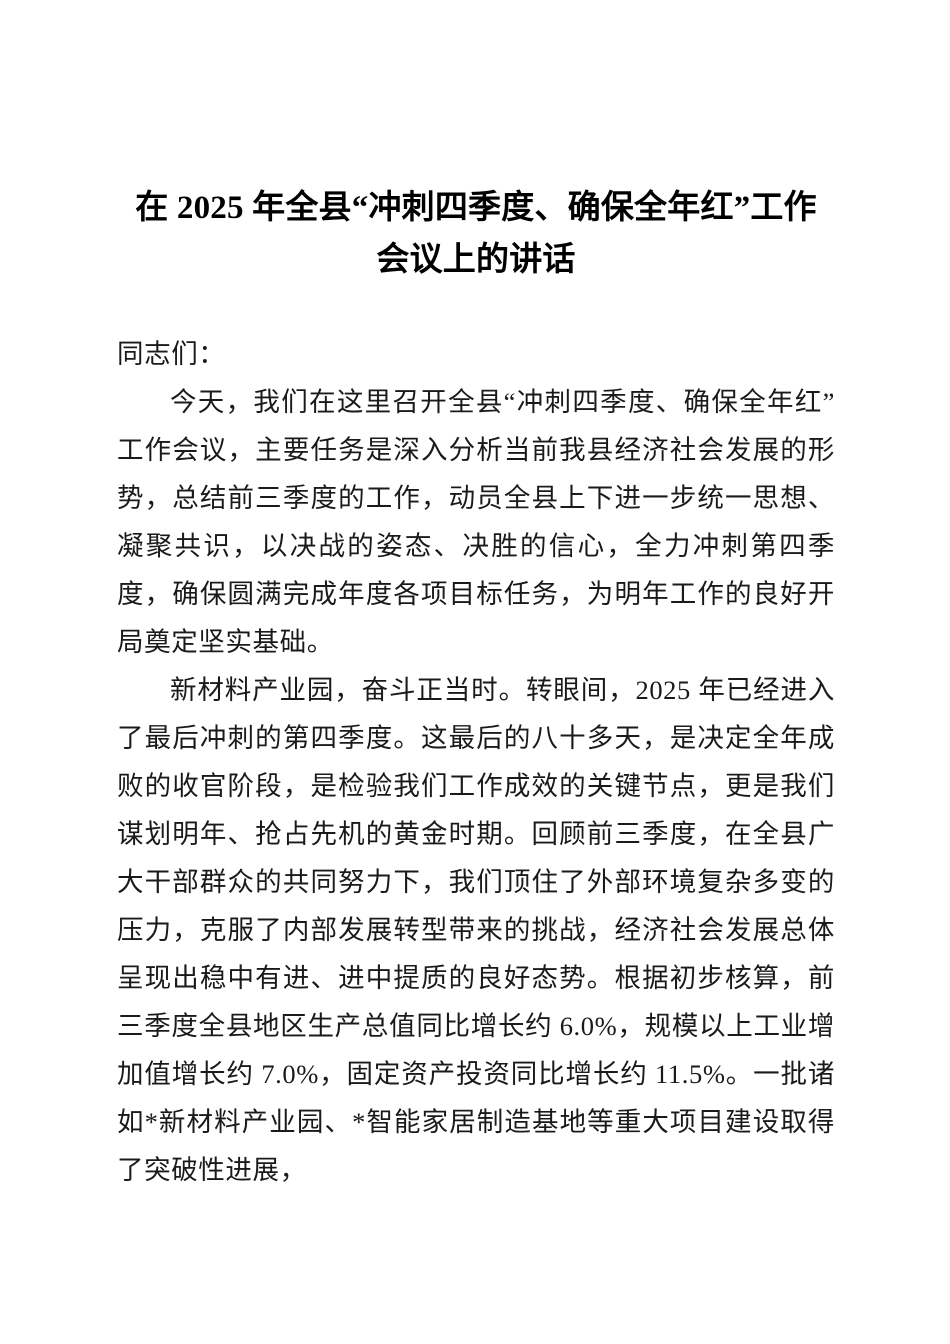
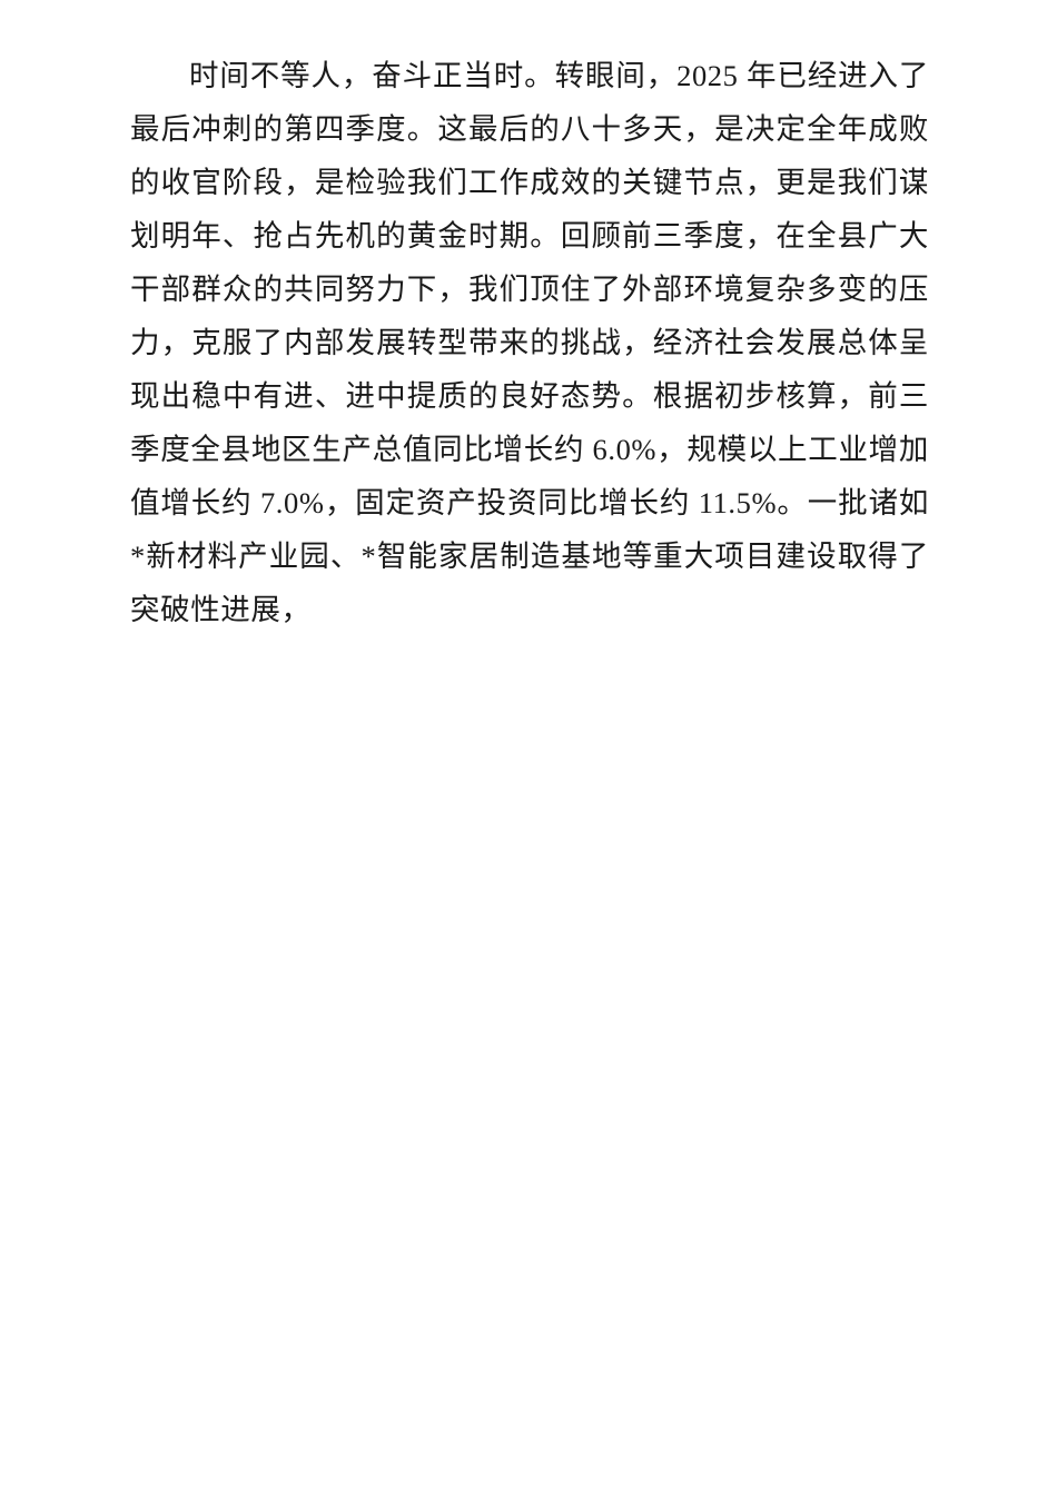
- 在 2025 年全县“冲刺四季度、确保全年红”工作
- 会议上的讲话
- 同志们：
- 今天，我们在这里召开全县“冲刺四季度、确保全年红”工作会议，主要任务是深入分析当前我县经济社会发展的形势，总结前三季度的工作，动员全县上下进一步统一思想、凝聚共识，以决战的姿态、决胜的信心，全力冲刺第四季度，确保圆满完成年度各项目标任务，为明年工作的良好开局奠定坚实基础。
- 新材料产业园，奋斗正当时。转眼间，2025 年已经进入了最后冲刺的第四季度。这最后的八十多天，是决定全年成败的收官阶段，是检验我们工作成效的关键节点，更是我们谋划明年、抢占先机的黄金时期。回顾前三季度，在全县广大干部群众的共同努力下，我们顶住了外部环境复杂多变的压力，克服了内部发展转型带来的挑战，经济社会发展总体呈现出稳中有进、进中提质的良好态势。根据初步核算，前三季度全县地区生产总值同比增长约 6.0%，规模以上工业增加值增长约 7.0%，固定资产投资同比增长约 11.5%。一批诸如*新材料产业园、*智能家居制造基地等重大项目建设取得了突破性进展，
+ 时间不等人，奋斗正当时。转眼间，2025 年已经进入了最后冲刺的第四季度。这最后的八十多天，是决定全年成败的收官阶段，是检验我们工作成效的关键节点，更是我们谋划明年、抢占先机的黄金时期。回顾前三季度，在全县广大干部群众的共同努力下，我们顶住了外部环境复杂多变的压力，克服了内部发展转型带来的挑战，经济社会发展总体呈现出稳中有进、进中提质的良好态势。根据初步核算，前三季度全县地区生产总值同比增长约 6.0%，规模以上工业增加值增长约 7.0%，固定资产投资同比增长约 11.5%。一批诸如*新材料产业园、*智能家居制造基地等重大项目建设取得了突破性进展，
